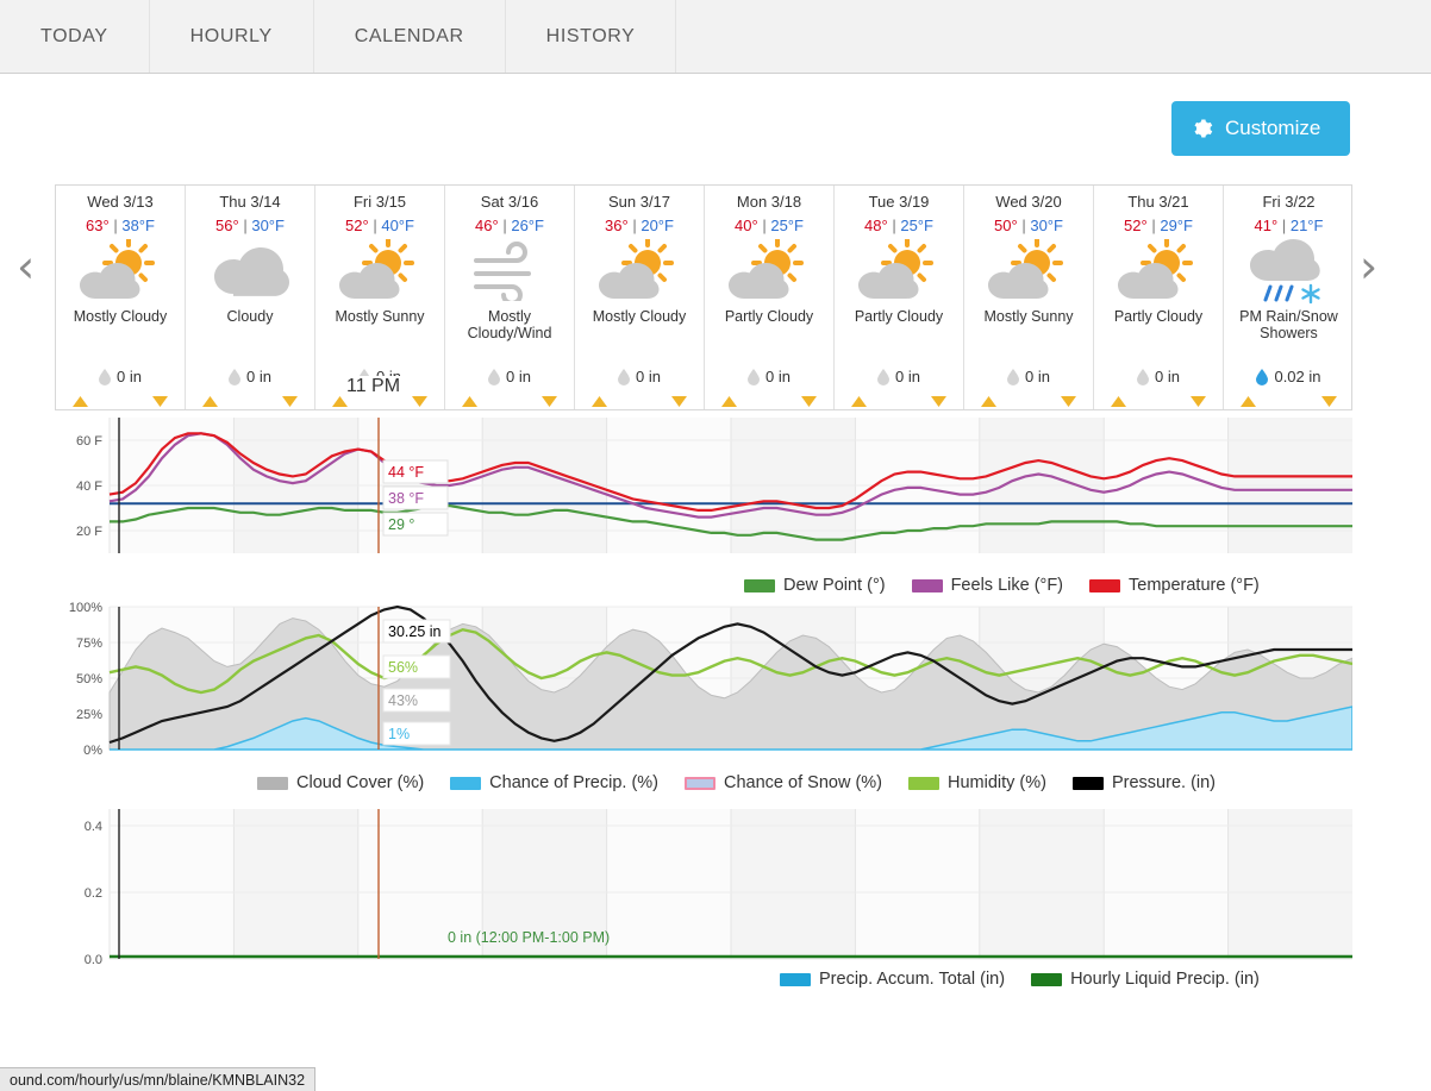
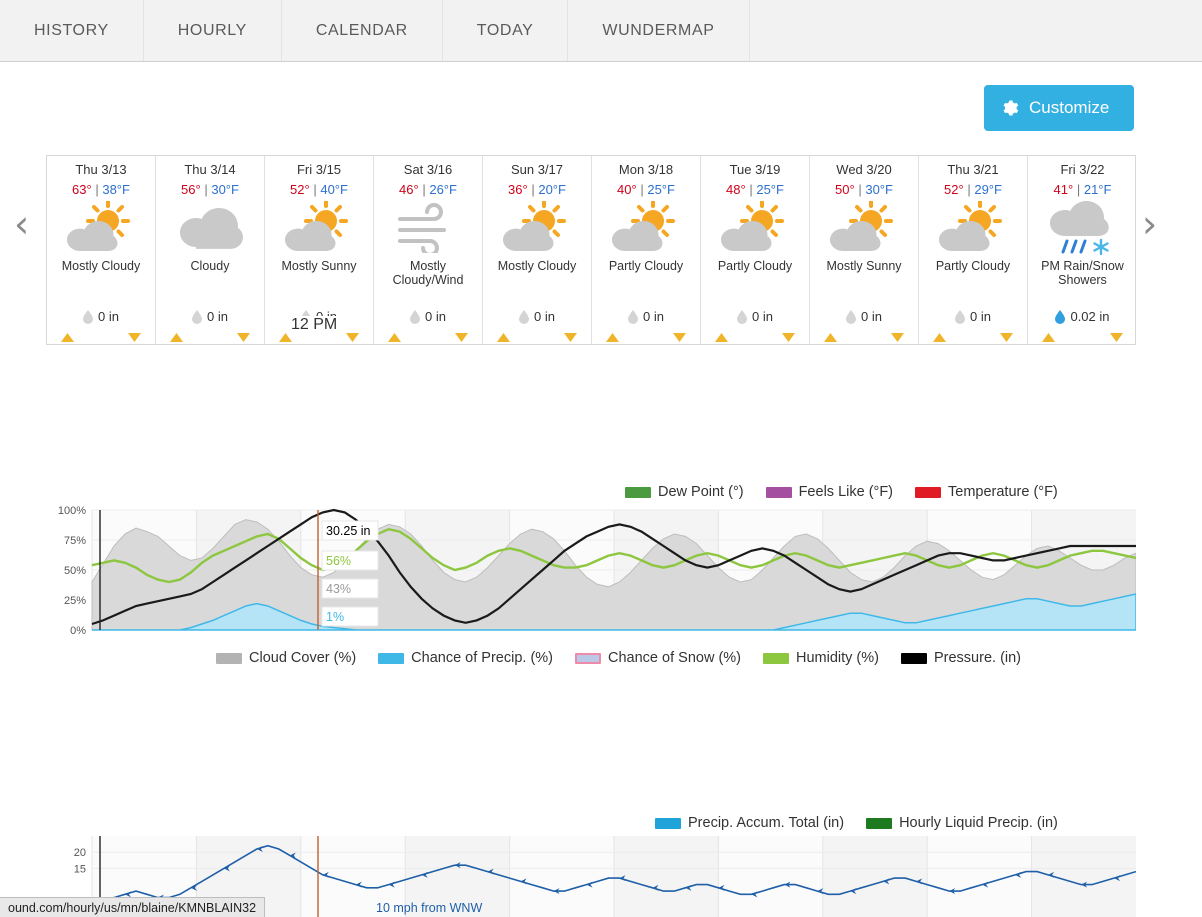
- TODAY
+ HISTORY
  HOURLY
  CALENDAR
- HISTORY
+ TODAY
+ WUNDERMAP
  Customize
  ‹
  ›
- Wed 3/13
+ Thu 3/13
  63° | 38°F
  Mostly Cloudy
  0 in
  Thu 3/14
  56° | 30°F
  Cloudy
  0 in
  Fri 3/15
  52° | 40°F
  Mostly Sunny
  Sat 3/16
  46° | 26°F
  Mostly Cloudy/Wind
  0 in
  Sun 3/17
  36° | 20°F
  Mostly Cloudy
  0 in
  Mon 3/18
  40° | 25°F
  Partly Cloudy
  0 in
  Tue 3/19
  48° | 25°F
  Partly Cloudy
  0 in
  Wed 3/20
  50° | 30°F
  Mostly Sunny
  0 in
  Thu 3/21
  52° | 29°F
  Partly Cloudy
  0 in
  Fri 3/22
  41° | 21°F
  PM Rain/Snow Showers
  0.02 in
- 60 F
- 40 F
- 20 F
- 44 °F
- 38 °F
- 29 °
  Dew Point (°)
  Feels Like (°F)
  Temperature (°F)
  100%
  75%
  50%
  25%
  0%
  30.25 in
  56%
  43%
  1%
  Cloud Cover (%)
  Chance of Precip. (%)
  Chance of Snow (%)
  Humidity (%)
  Pressure. (in)
- 0.4
- 0.2
- 0.0
- 0 in (12:00 PM-1:00 PM)
  Precip. Accum. Total (in)
  Hourly Liquid Precip. (in)
+ 20
+ 15
+ 10 mph from WNW
  ound.com/hourly/us/mn/blaine/KMNBLAIN32
- 11 PM
+ 12 PM
